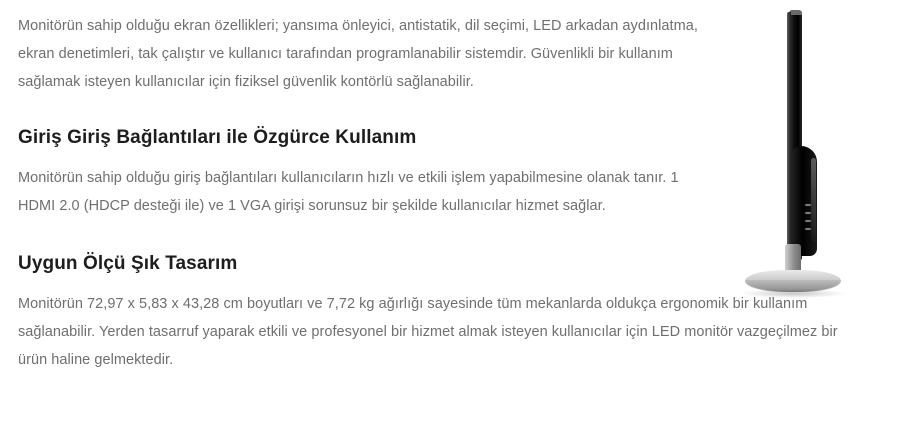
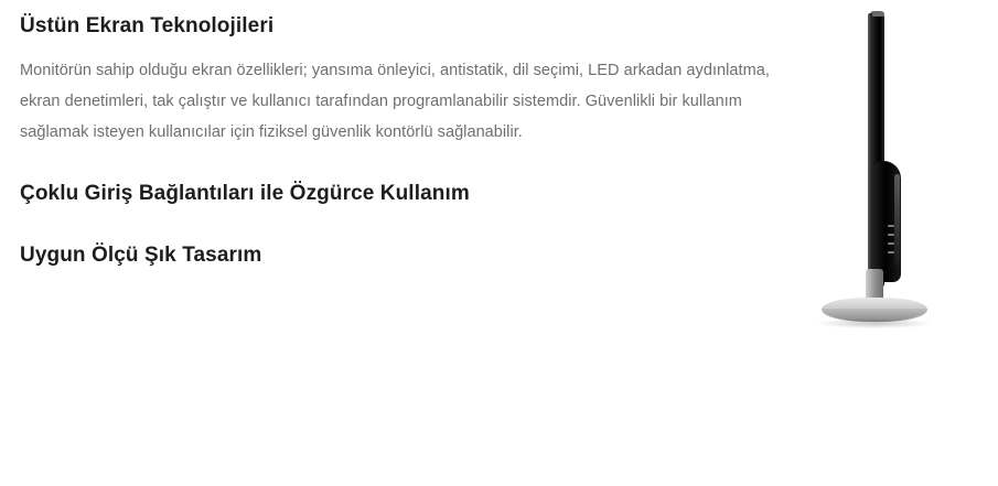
+ Üstün Ekran Teknolojileri
  Monitörün sahip olduğu ekran özellikleri; yansıma önleyici, antistatik, dil seçimi, LED arkadan aydınlatma, ekran denetimleri, tak çalıştır ve kullanıcı tarafından programlanabilir sistemdir. Güvenlikli bir kullanım sağlamak isteyen kullanıcılar için fiziksel güvenlik kontörlü sağlanabilir.
- Giriş Giriş Bağlantıları ile Özgürce Kullanım
+ Çoklu Giriş Bağlantıları ile Özgürce Kullanım
- Monitörün sahip olduğu giriş bağlantıları kullanıcıların hızlı ve etkili işlem yapabilmesine olanak tanır. 1 HDMI 2.0 (HDCP desteği ile) ve 1 VGA girişi sorunsuz bir şekilde kullanıcılar hizmet sağlar.
  Uygun Ölçü Şık Tasarım
- Monitörün 72,97 x 5,83 x 43,28 cm boyutları ve 7,72 kg ağırlığı sayesinde tüm mekanlarda oldukça ergonomik bir kullanım sağlanabilir. Yerden tasarruf yaparak etkili ve profesyonel bir hizmet almak isteyen kullanıcılar için LED monitör vazgeçilmez bir ürün haline gelmektedir.
